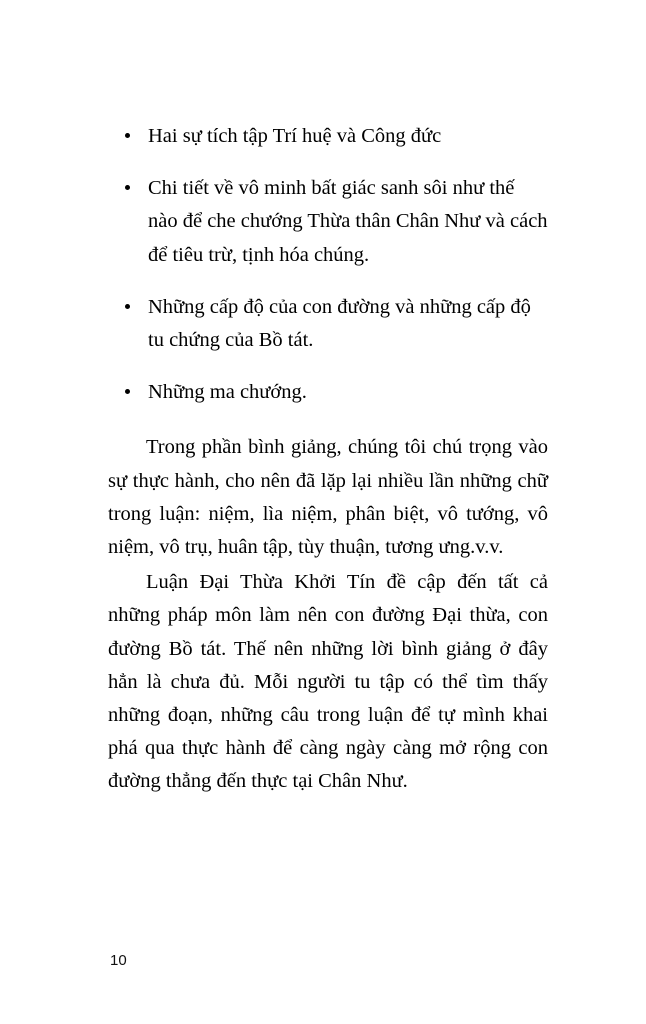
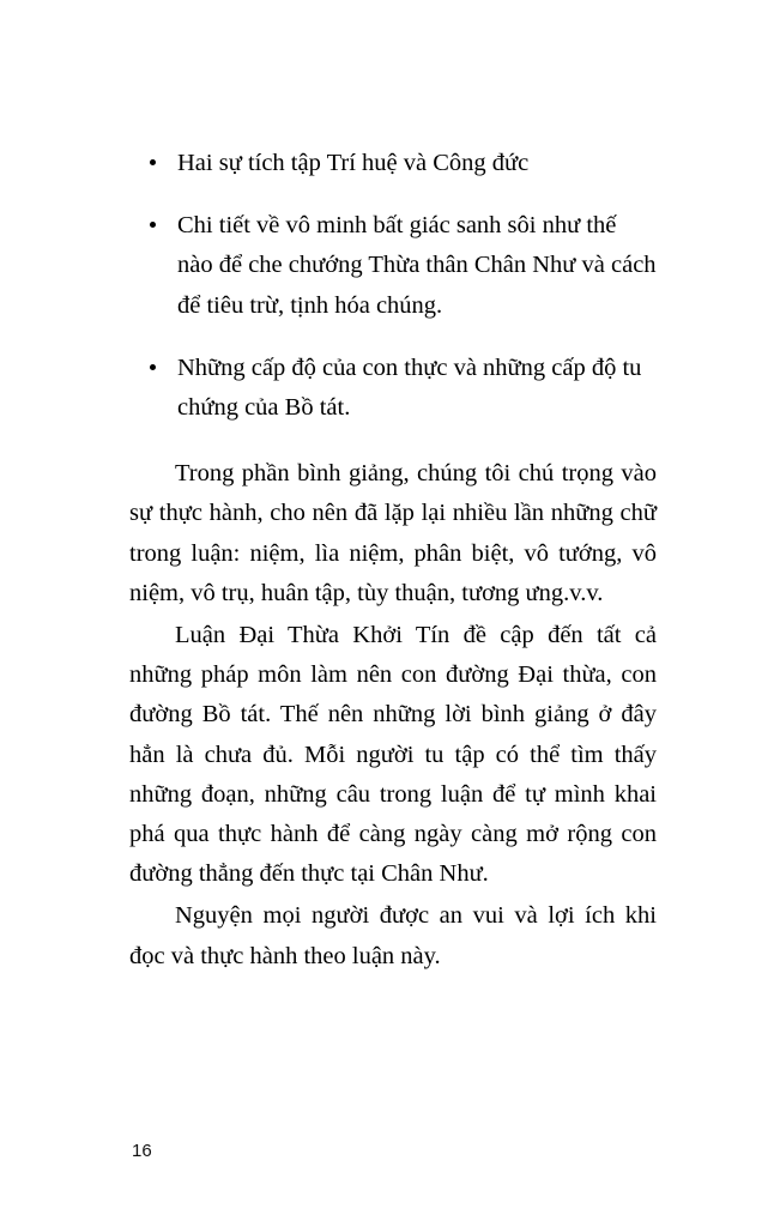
  Hai sự tích tập Trí huệ và Công đức
  Chi tiết về vô minh bất giác sanh sôi như thế nào để che chướng Thừa thân Chân Như và cách để tiêu trừ, tịnh hóa chúng.
- Những cấp độ của con đường và những cấp độ tu chứng của Bồ tát.
+ Những cấp độ của con thực và những cấp độ tu chứng của Bồ tát.
- Những ma chướng.
  Trong phần bình giảng, chúng tôi chú trọng vào sự thực hành, cho nên đã lặp lại nhiều lần những chữ trong luận: niệm, lìa niệm, phân biệt, vô tướng, vô niệm, vô trụ, huân tập, tùy thuận, tương ưng.v.v.
  Luận Đại Thừa Khởi Tín đề cập đến tất cả những pháp môn làm nên con đường Đại thừa, con đường Bồ tát. Thế nên những lời bình giảng ở đây hẳn là chưa đủ. Mỗi người tu tập có thể tìm thấy những đoạn, những câu trong luận để tự mình khai phá qua thực hành để càng ngày càng mở rộng con đường thẳng đến thực tại Chân Như.
+ Nguyện mọi người được an vui và lợi ích khi đọc và thực hành theo luận này.
- 10
+ 16
